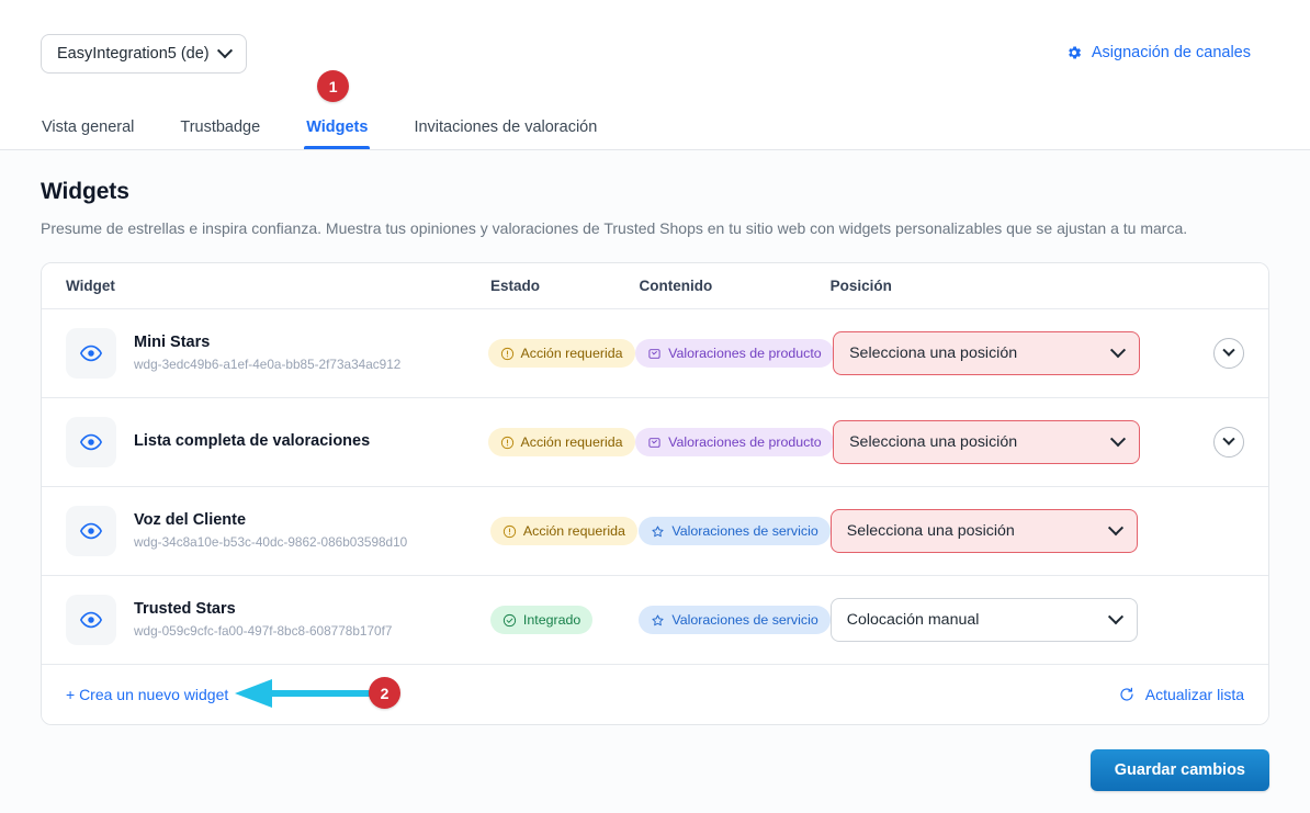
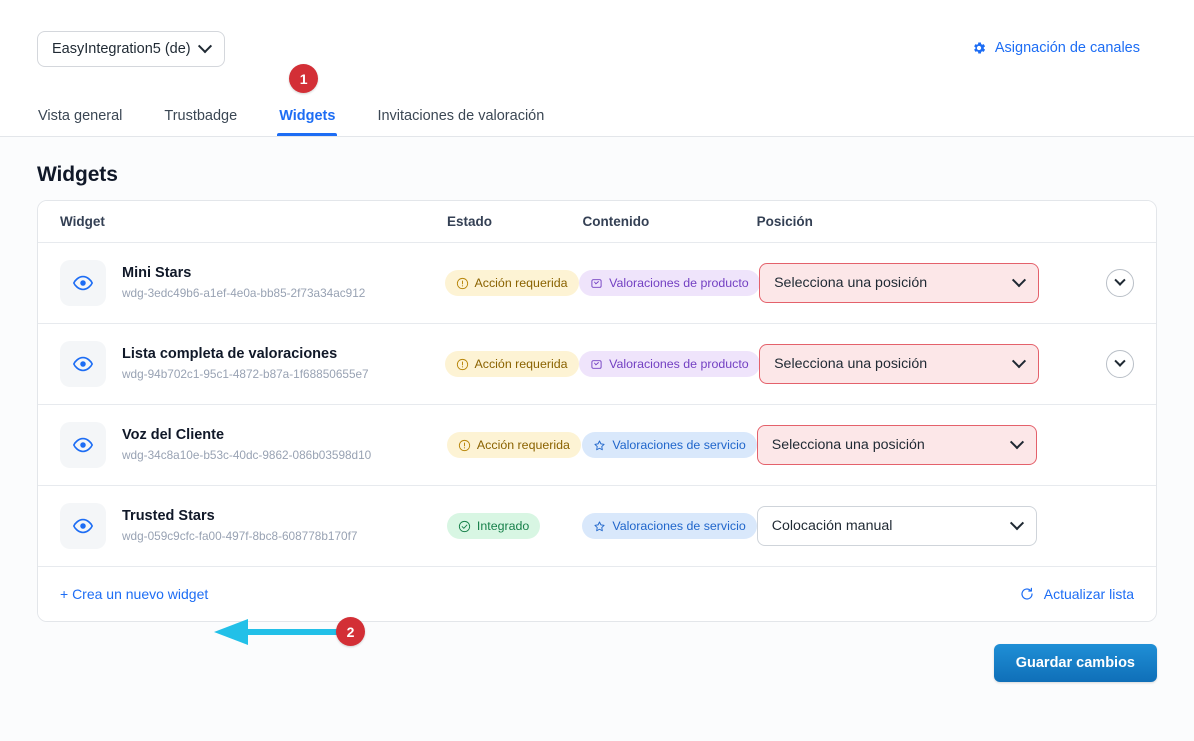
  EasyIntegration5 (de)
  Asignación de canales
  Vista general
  Trustbadge
  1
  Widgets
  Invitaciones de valoración
  Widgets
- Presume de estrellas e inspira confianza. Muestra tus opiniones y valoraciones de Trusted Shops en tu sitio web con widgets personalizables que se ajustan a tu marca.
  Widget
  Estado
  Contenido
  Posición
  Mini Stars
  wdg-3edc49b6-a1ef-4e0a-bb85-2f73a34ac912
  Acción requerida
  Valoraciones de producto
  Selecciona una posición
  Lista completa de valoraciones
+ wdg-94b702c1-95c1-4872-b87a-1f68850655e7
  Acción requerida
  Valoraciones de producto
  Selecciona una posición
  Voz del Cliente
  wdg-34c8a10e-b53c-40dc-9862-086b03598d10
  Acción requerida
  Valoraciones de servicio
  Selecciona una posición
  Trusted Stars
  wdg-059c9cfc-fa00-497f-8bc8-608778b170f7
  Integrado
  Valoraciones de servicio
  Colocación manual
  + Crea un nuevo widget
  Actualizar lista
  Guardar cambios
  2
